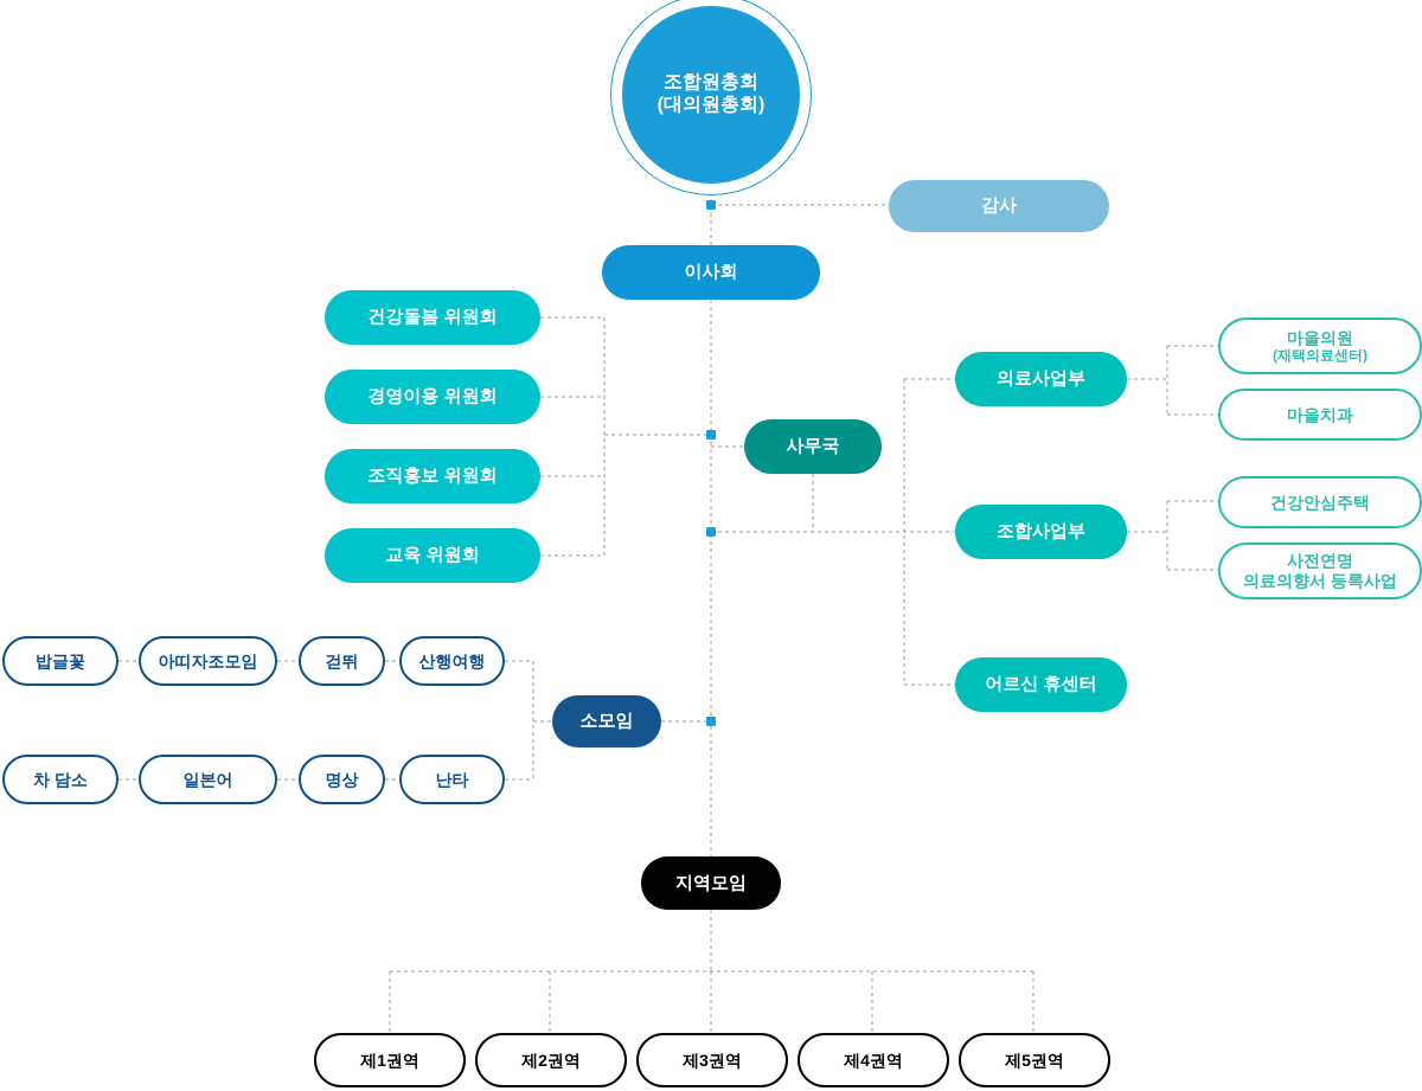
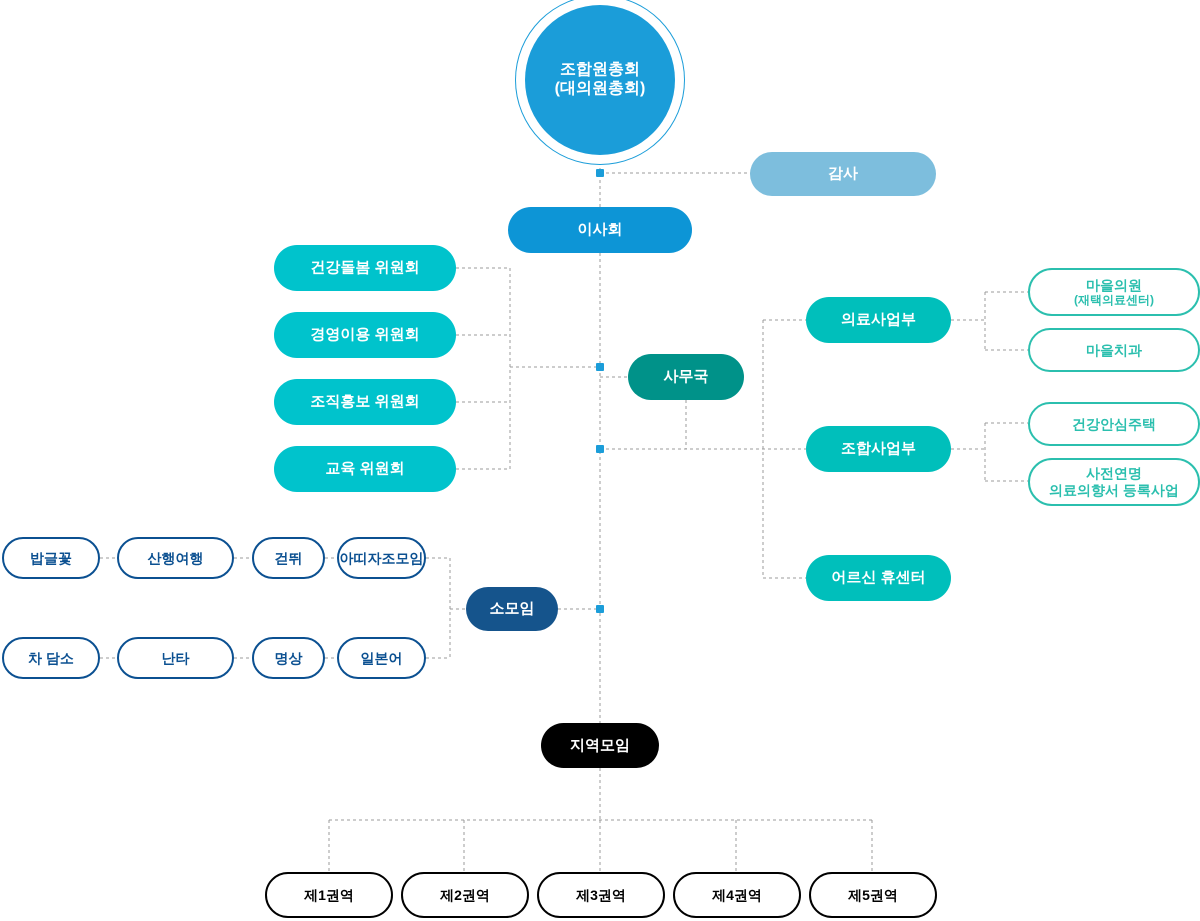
  조합원총회
  (대의원총회)
  감사
  이사회
  건강돌봄 위원회
  경영이용 위원회
  조직홍보 위원회
  교육 위원회
  사무국
  의료사업부
  조합사업부
  어르신 휴센터
  마을의원
  (재택의료센터)
  마을치과
  건강안심주택
  사전연명
  의료의향서 등록사업
  소모임
  밥글꽃
- 아띠자조모임
+ 산행여행
  걷뛰
- 산행여행
+ 아띠자조모임
  차 담소
- 일본어
+ 난타
  명상
- 난타
+ 일본어
  지역모임
  제1권역
  제2권역
  제3권역
  제4권역
  제5권역
